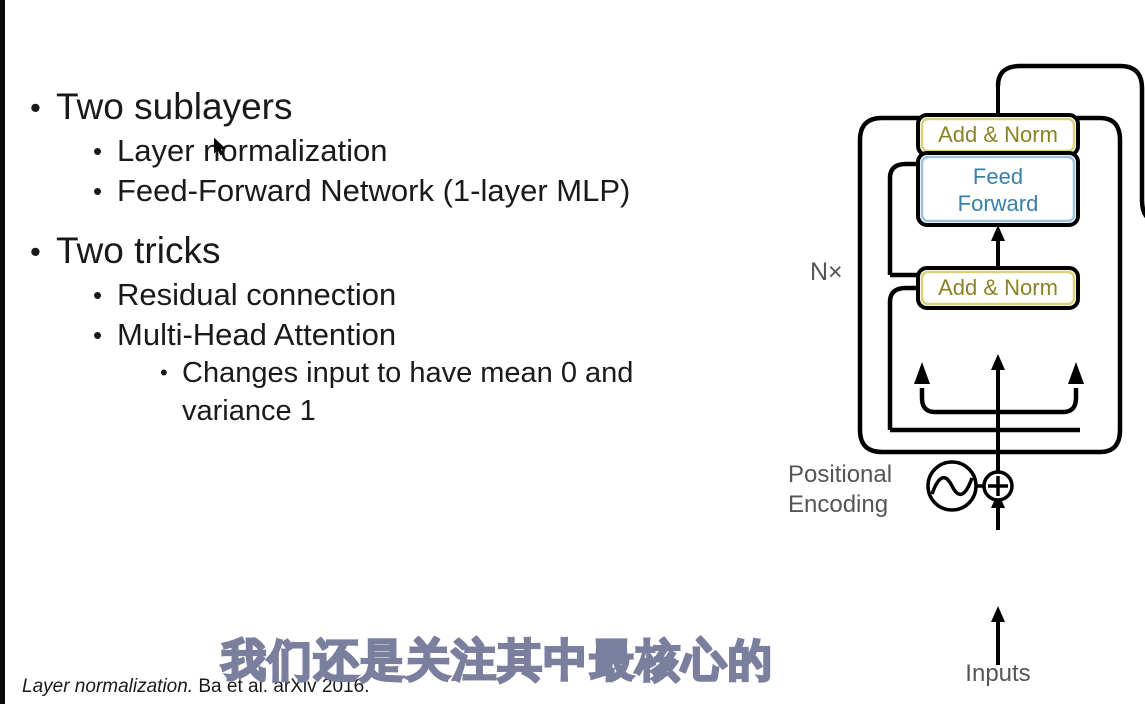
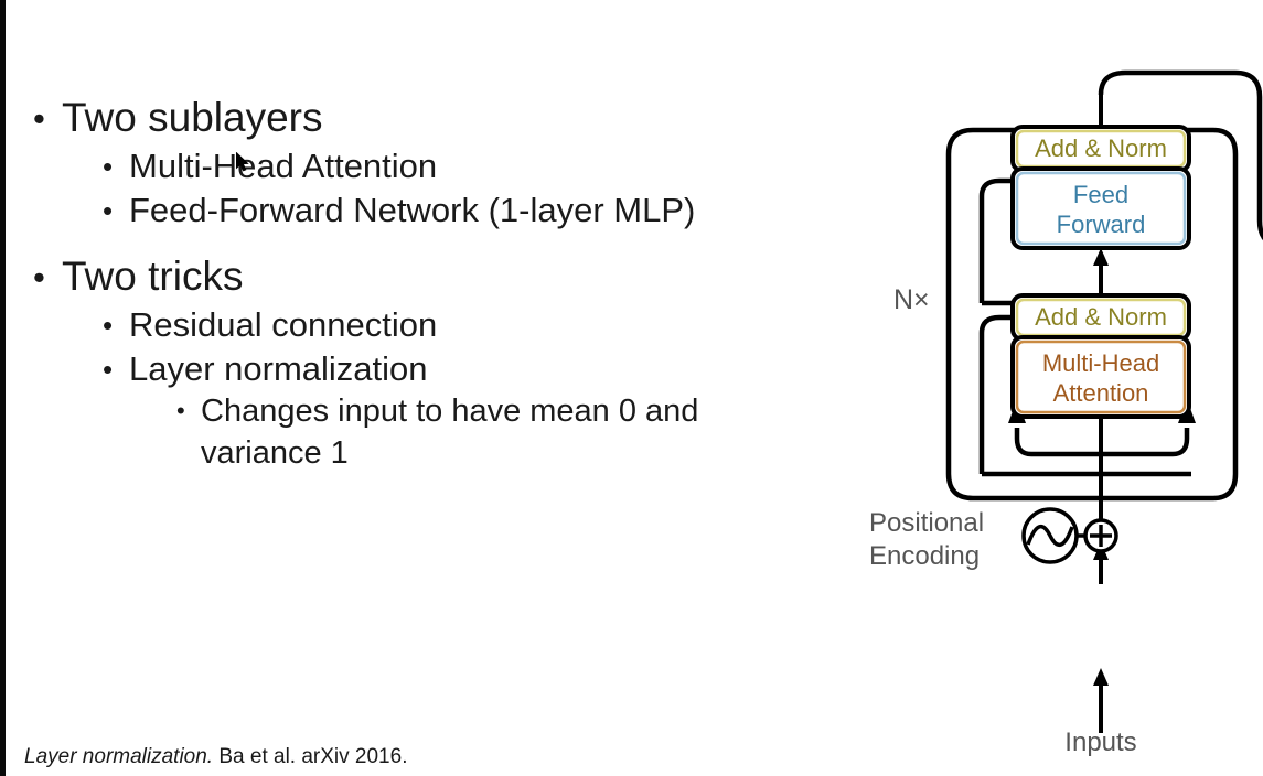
  •
  Two sublayers
  •
- Layer normalization
+ Multi-Head Attention
  •
  Feed-Forward Network (1-layer MLP)
  •
  Two tricks
  •
  Residual connection
  •
- Multi-Head Attention
+ Layer normalization
  •
  Changes input to have mean 0 and variance 1
  Layer normalization. Ba et al. arXiv 2016.
- 我们还是关注其中最核心的
  Add & Norm
  Feed
  Forward
  Add & Norm
+ Multi-Head
+ Attention
  N×
  Positional
  Encoding
  Inputs
